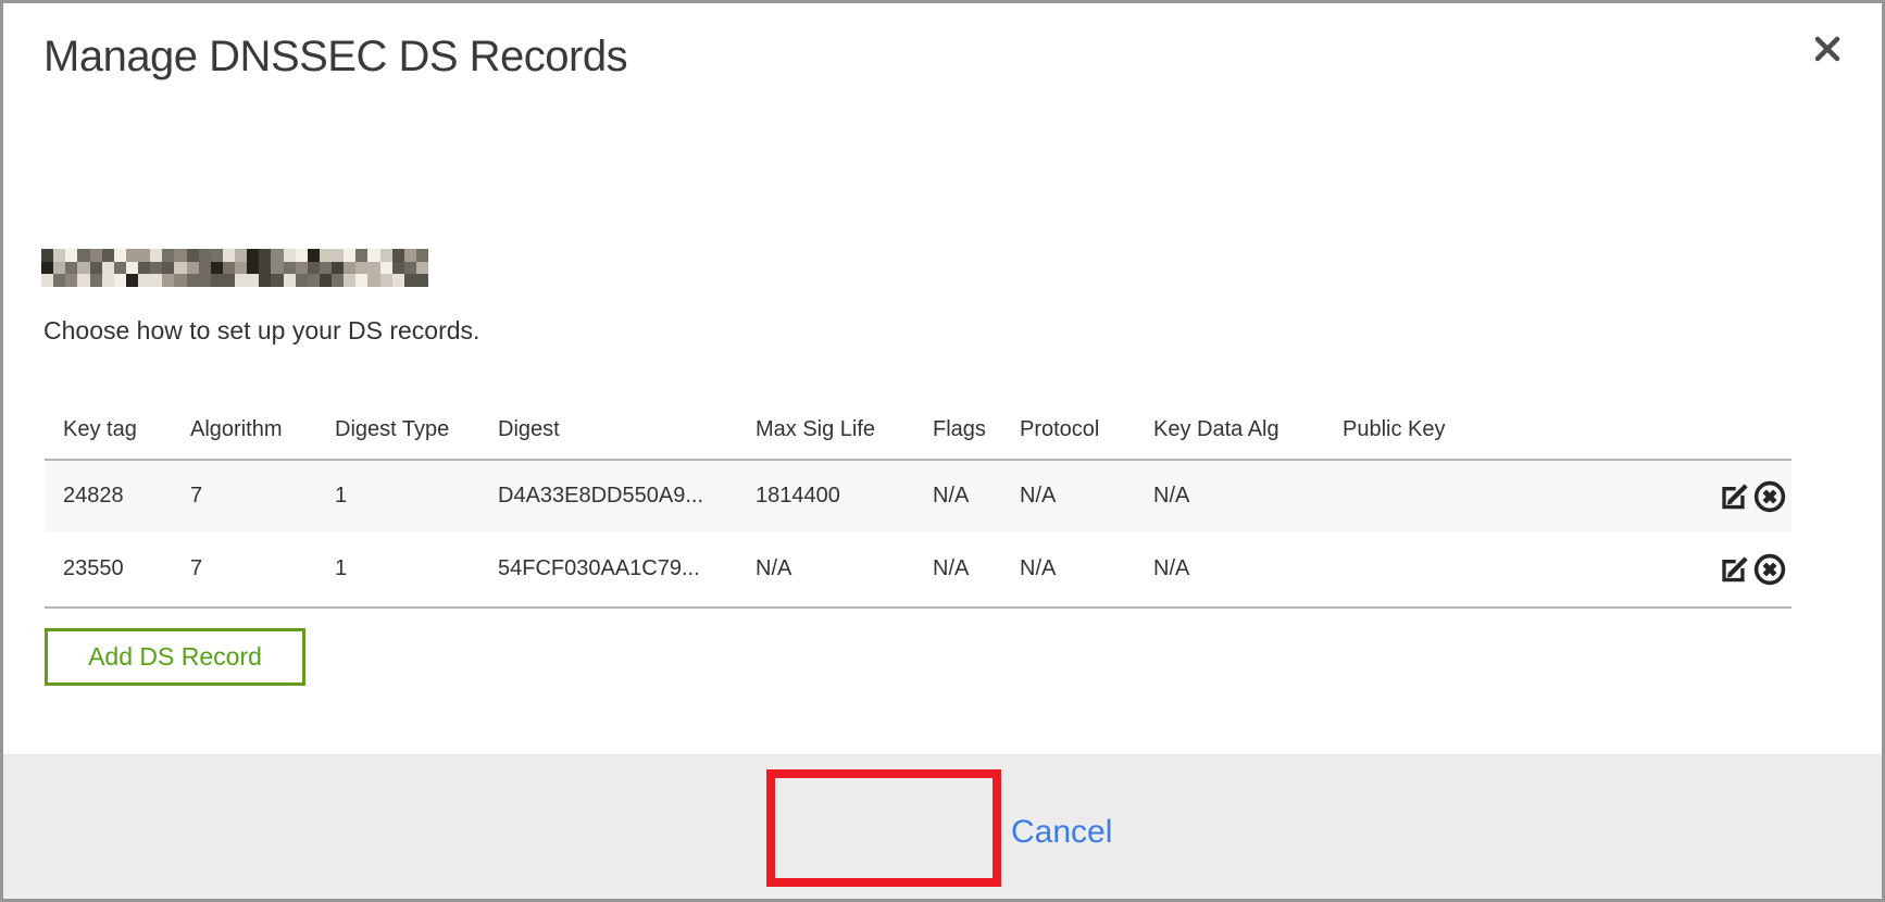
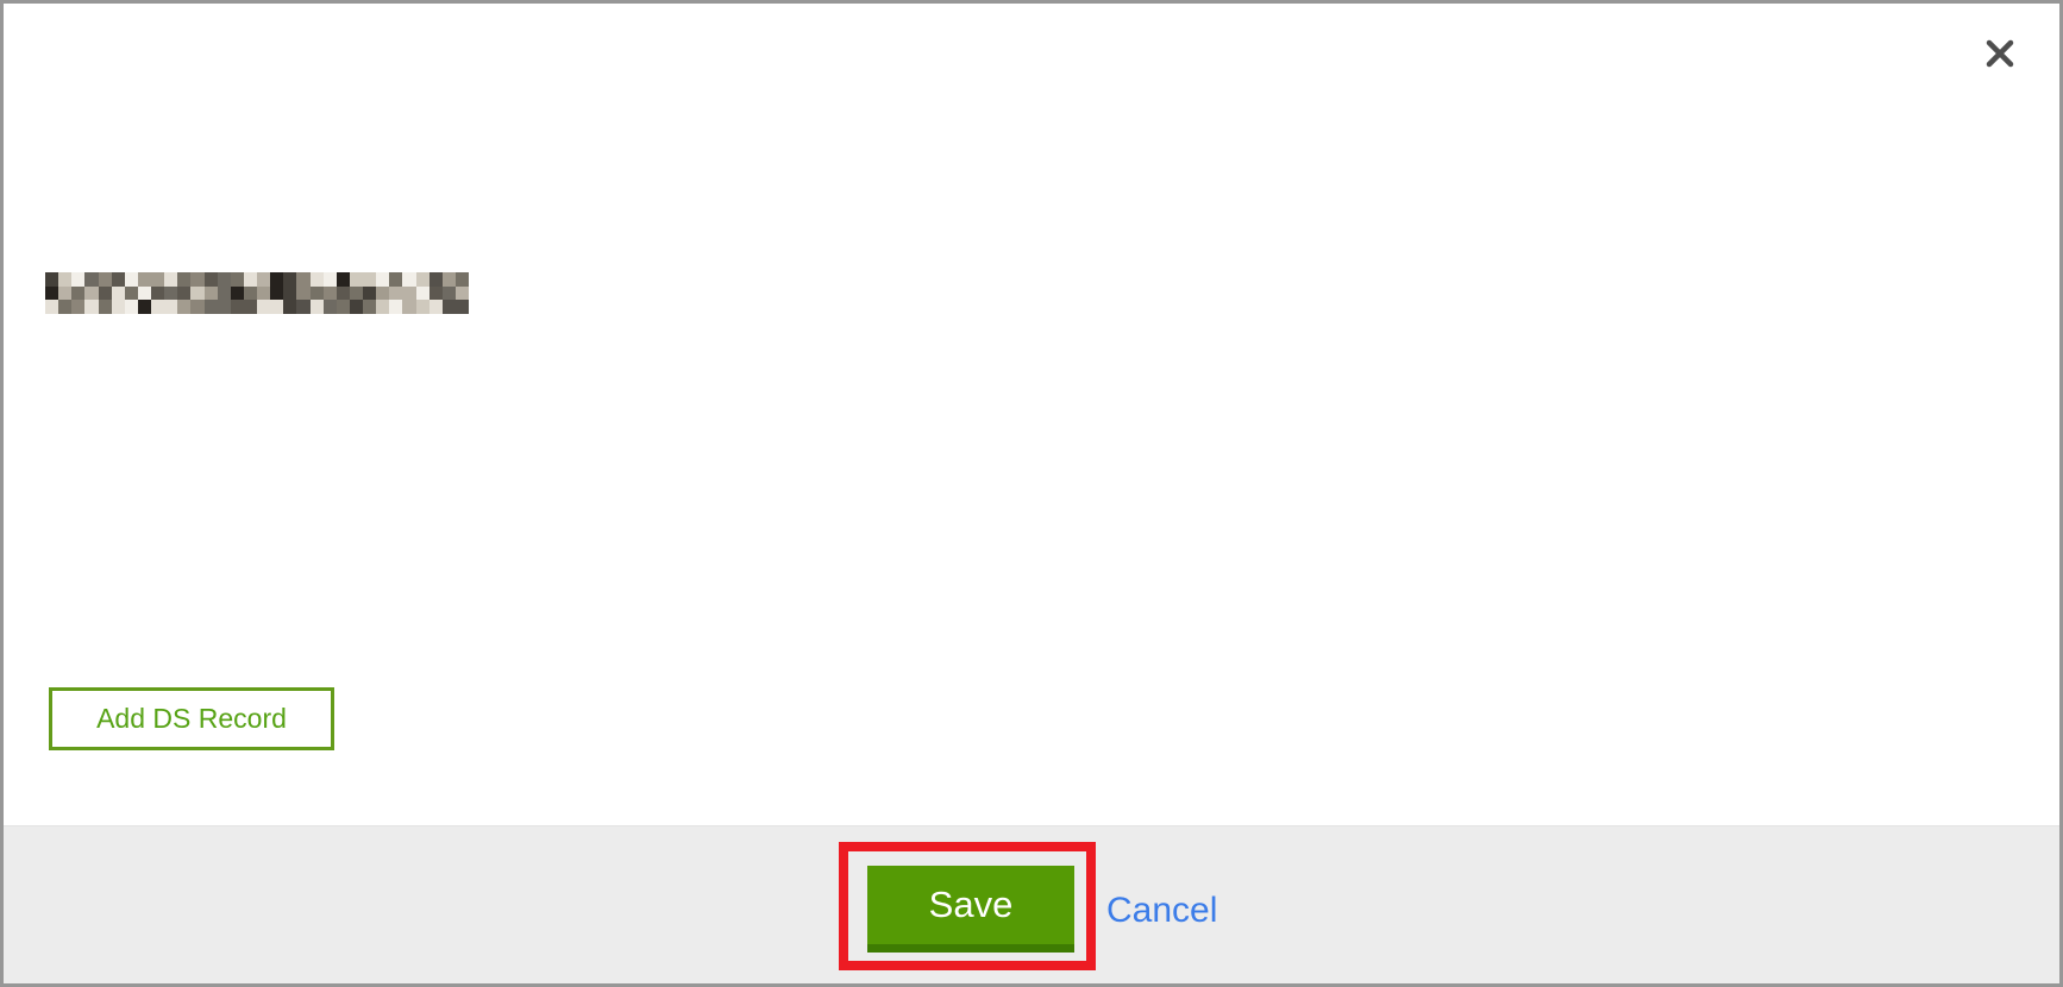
- Manage DNSSEC DS Records
- Choose how to set up your DS records.
- Key tag	Algorithm	Digest Type	Digest	Max Sig Life	Flags	Protocol	Key Data Alg	Public Key
- 24828	7	1	D4A33E8DD550A9...	1814400	N/A	N/A	N/A
- 23550	7	1	54FCF030AA1C79...	N/A	N/A	N/A	N/A
  Add DS Record
+ Save
  Cancel
